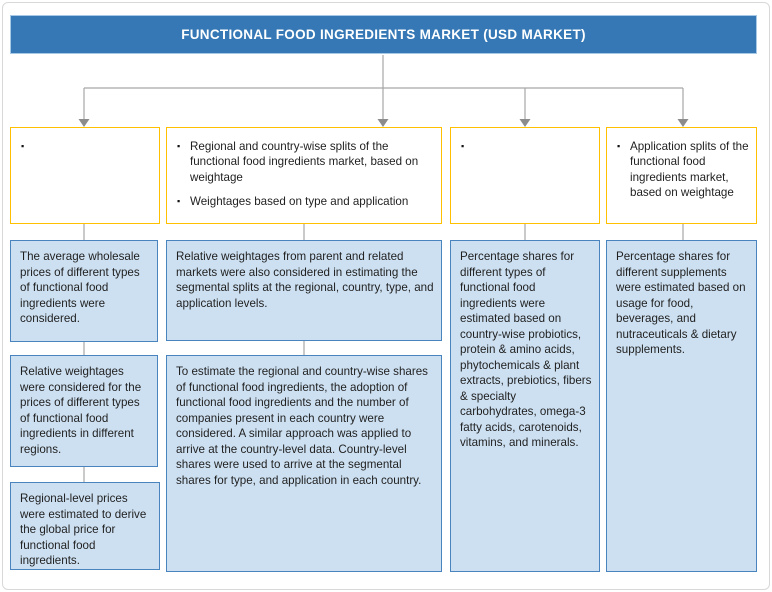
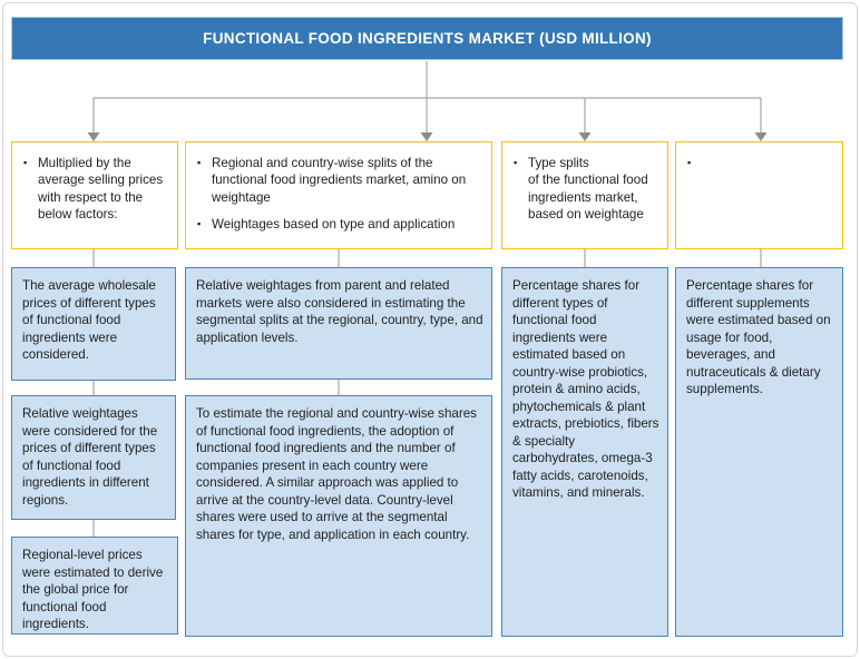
- FUNCTIONAL FOOD INGREDIENTS MARKET (USD MARKET)
+ FUNCTIONAL FOOD INGREDIENTS MARKET (USD MILLION)
  ▪
+ Multiplied by the average selling prices with respect to the below factors:
  The average wholesale prices of different types of functional food ingredients were considered.
  Relative weightages were considered for the prices of different types of functional food ingredients in different regions.
  Regional-level prices were estimated to derive the global price for functional food ingredients.
  ▪
- Regional and country-wise splits of the functional food ingredients market, based on weightage
+ Regional and country-wise splits of the functional food ingredients market, amino on weightage
  ▪
  Weightages based on type and application
  Relative weightages from parent and related markets were also considered in estimating the segmental splits at the regional, country, type, and application levels.
  To estimate the regional and country-wise shares of functional food ingredients, the adoption of functional food ingredients and the number of companies present in each country were considered. A similar approach was applied to arrive at the country-level data. Country-level shares were used to arrive at the segmental shares for type, and application in each country.
  ▪
+ Type splits
+ of the functional food ingredients market, based on weightage
  Percentage shares for different types of functional food ingredients were estimated based on country-wise probiotics, protein & amino acids, phytochemicals & plant extracts, prebiotics, fibers & specialty carbohydrates, omega-3 fatty acids, carotenoids, vitamins, and minerals.
  ▪
- Application splits of the functional food ingredients market, based on weightage
  Percentage shares for different supplements were estimated based on usage for food, beverages, and nutraceuticals & dietary supplements.
